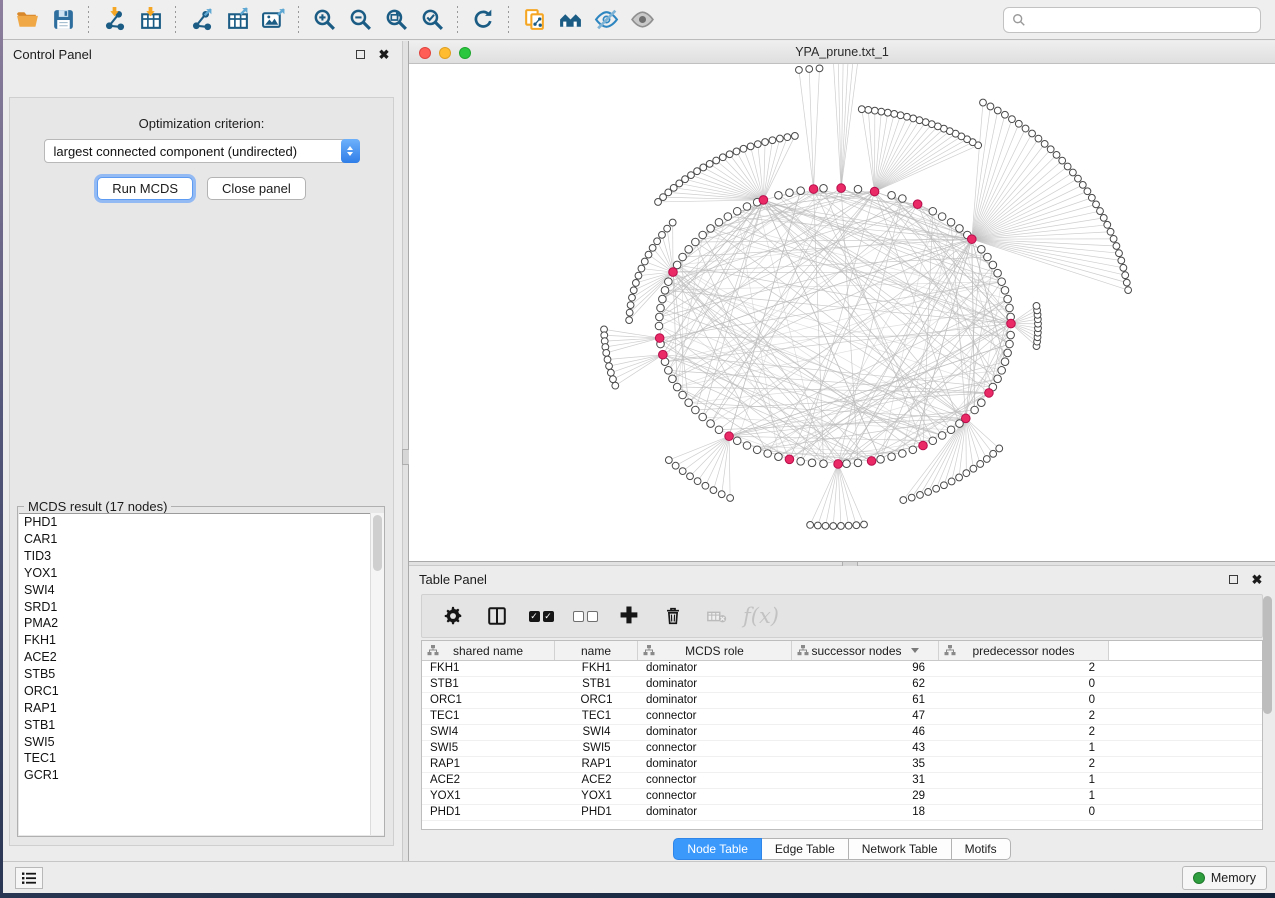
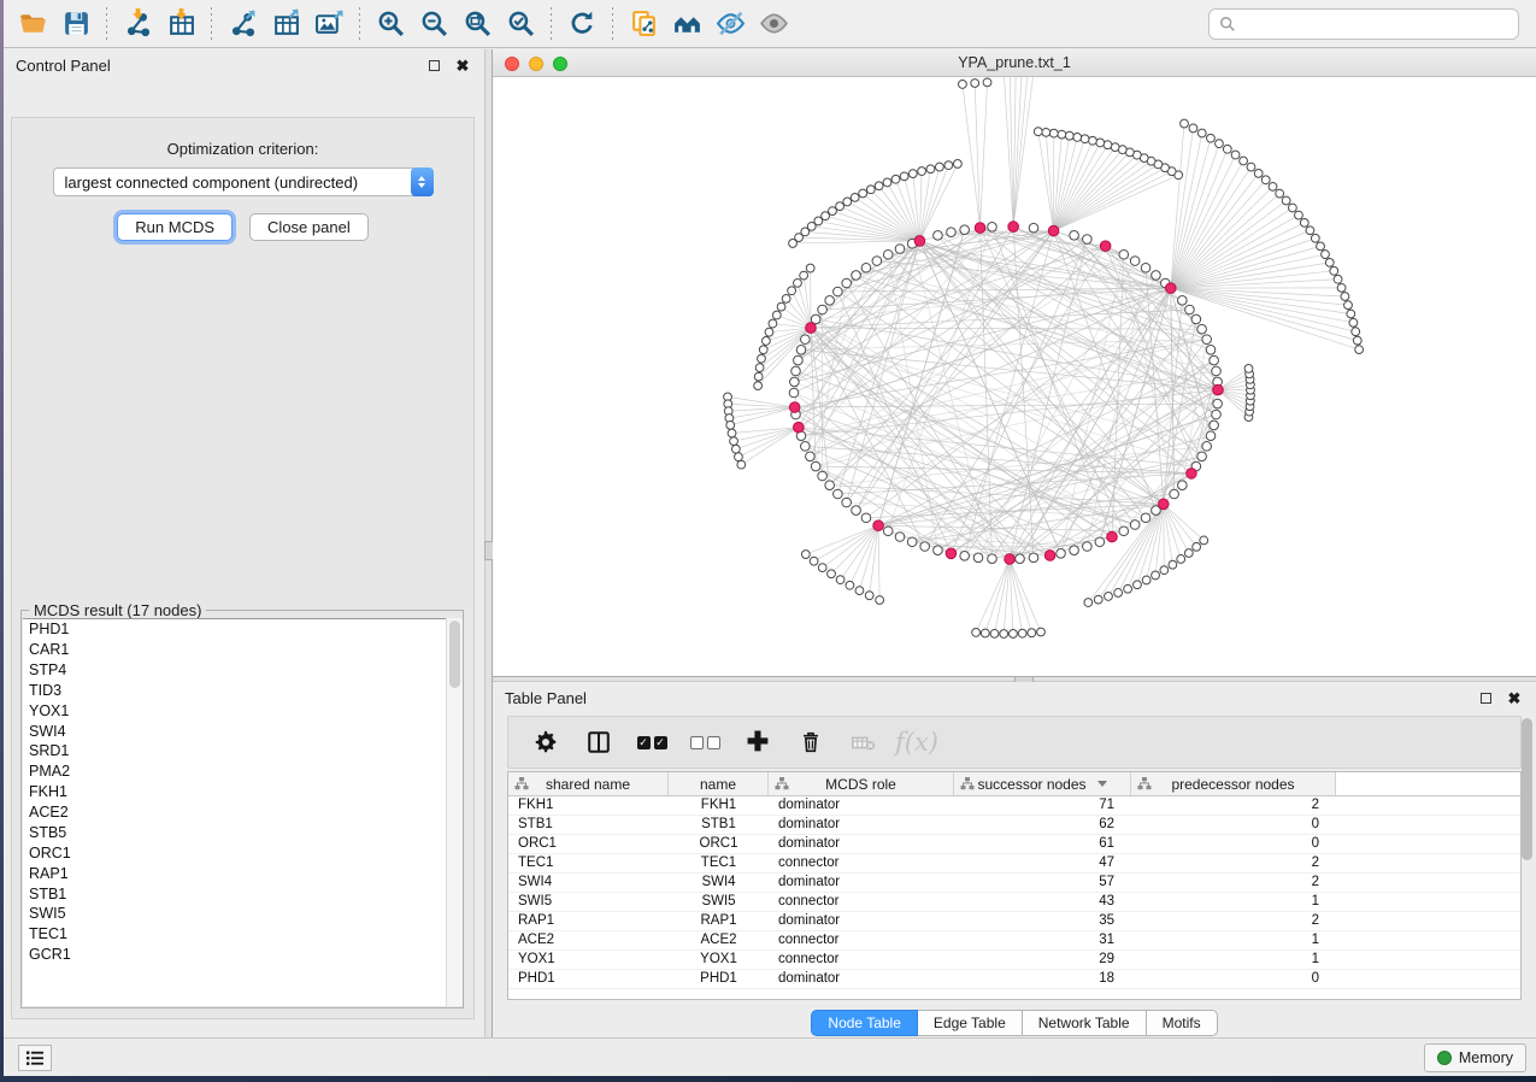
  Control Panel
  ✖
  Optimization criterion:
  largest connected component (undirected)
  Run MCDS
  Close panel
  MCDS result (17 nodes)
  PHD1
  CAR1
+ STP4
  TID3
  YOX1
  SWI4
  SRD1
  PMA2
  FKH1
  ACE2
  STB5
  ORC1
  RAP1
  STB1
  SWI5
  TEC1
  GCR1
  YPA_prune.txt_1
  Table Panel
  ✖
  ✓
  ✓
  ✚
  f(x)
  shared name
  name
  MCDS role
  successor nodes
  predecessor nodes
  FKH1
  FKH1
  dominator
- 96
+ 71
  2
  STB1
  STB1
  dominator
  62
  0
  ORC1
  ORC1
  dominator
  61
  0
  TEC1
  TEC1
  connector
  47
  2
  SWI4
  SWI4
  dominator
- 46
+ 57
  2
  SWI5
  SWI5
  connector
  43
  1
  RAP1
  RAP1
  dominator
  35
  2
  ACE2
  ACE2
  connector
  31
  1
  YOX1
  YOX1
  connector
  29
  1
  PHD1
  PHD1
  dominator
  18
  0
  Node Table
  Edge Table
  Network Table
  Motifs
  Memory
